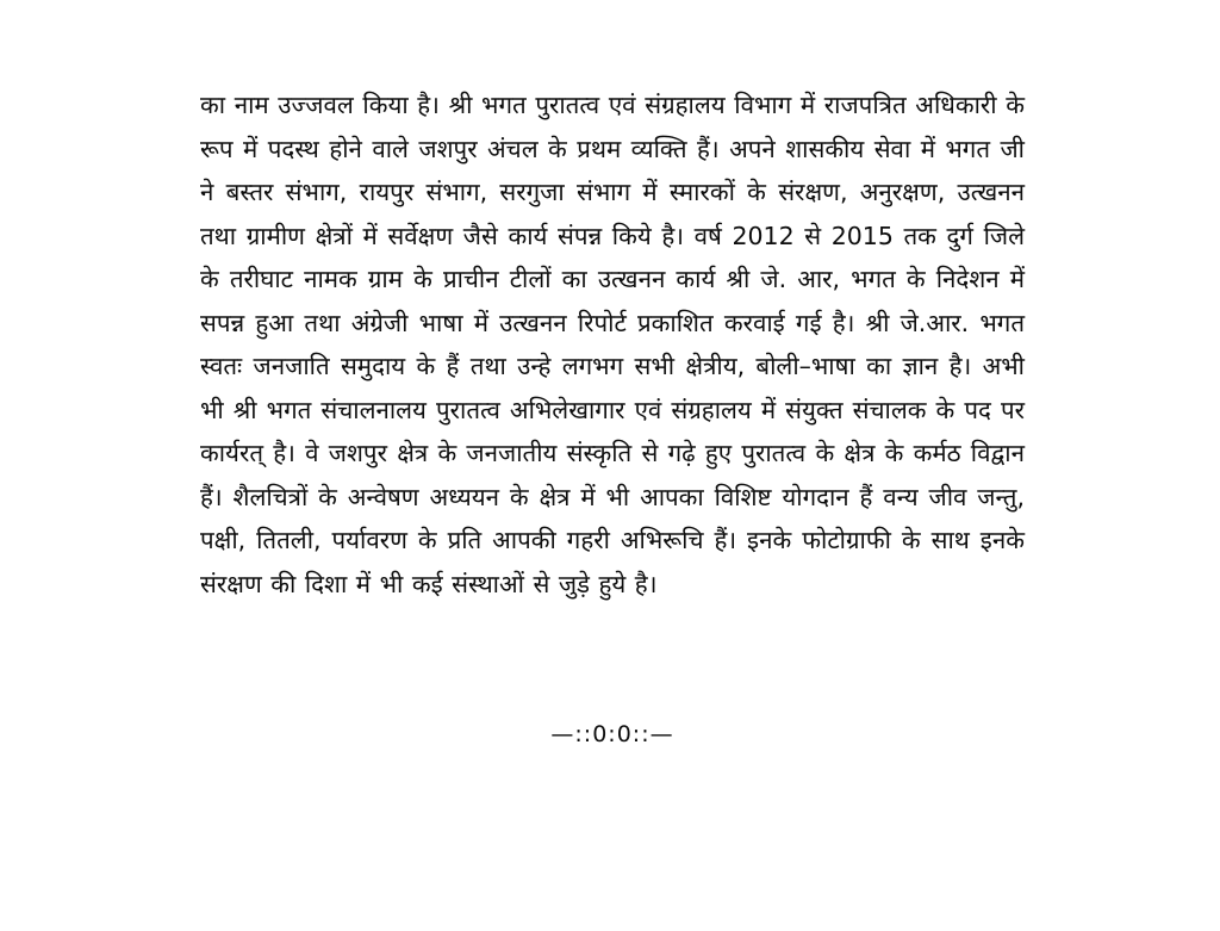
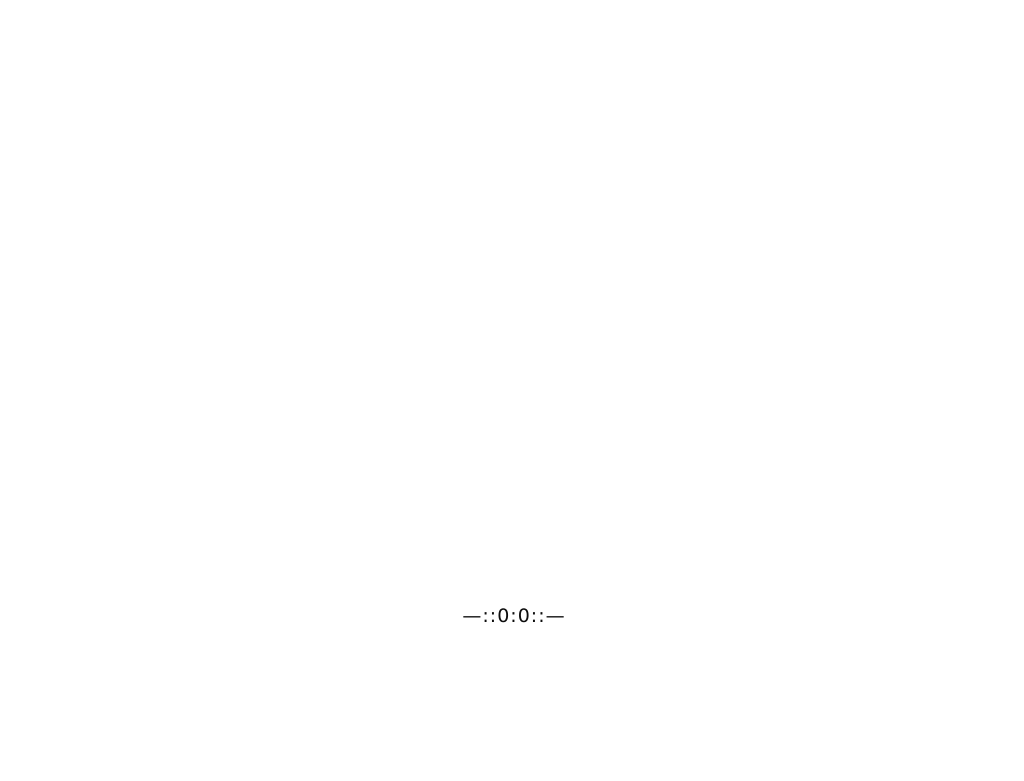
- का नाम उज्जवल किया है। श्री भगत पुरातत्व एवं संग्रहालय विभाग में राजपत्रित अधिकारी के रूप में पदस्थ होने वाले जशपुर अंचल के प्रथम व्यक्ति हैं। अपने शासकीय सेवा में भगत जी ने बस्तर संभाग, रायपुर संभाग, सरगुजा संभाग में स्मारकों के संरक्षण, अनुरक्षण, उत्खनन तथा ग्रामीण क्षेत्रों में सर्वेक्षण जैसे कार्य संपन्न किये है। वर्ष 2012 से 2015 तक दुर्ग जिले के तरीघाट नामक ग्राम के प्राचीन टीलों का उत्खनन कार्य श्री जे. आर, भगत के निदेशन में सपन्न हुआ तथा अंग्रेजी भाषा में उत्खनन रिपोर्ट प्रकाशित करवाई गई है। श्री जे.आर. भगत स्वतः जनजाति समुदाय के हैं तथा उन्हे लगभग सभी क्षेत्रीय, बोली–भाषा का ज्ञान है। अभी भी श्री भगत संचालनालय पुरातत्व अभिलेखागार एवं संग्रहालय में संयुक्त संचालक के पद पर कार्यरत् है। वे जशपुर क्षेत्र के जनजातीय संस्कृति से गढ़े हुए पुरातत्व के क्षेत्र के कर्मठ विद्वान हैं। शैलचित्रों के अन्वेषण अध्ययन के क्षेत्र में भी आपका विशिष्ट योगदान हैं वन्य जीव जन्तु, पक्षी, तितली, पर्यावरण के प्रति आपकी गहरी अभिरूचि हैं। इनके फोटोग्राफी के साथ इनके संरक्षण की दिशा में भी कई संस्थाओं से जुड़े हुये है।
  —::0:0::—
